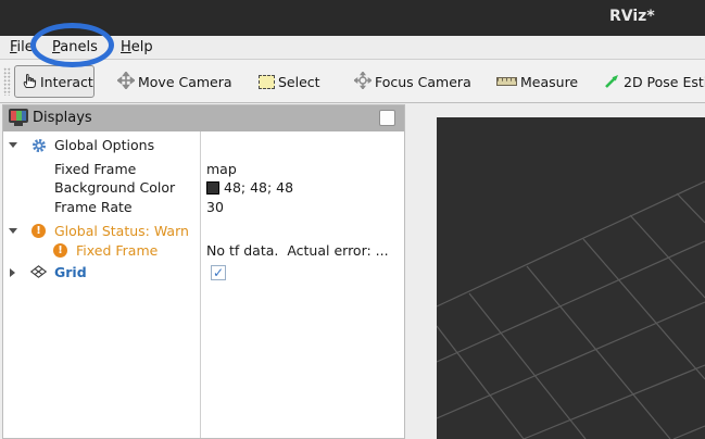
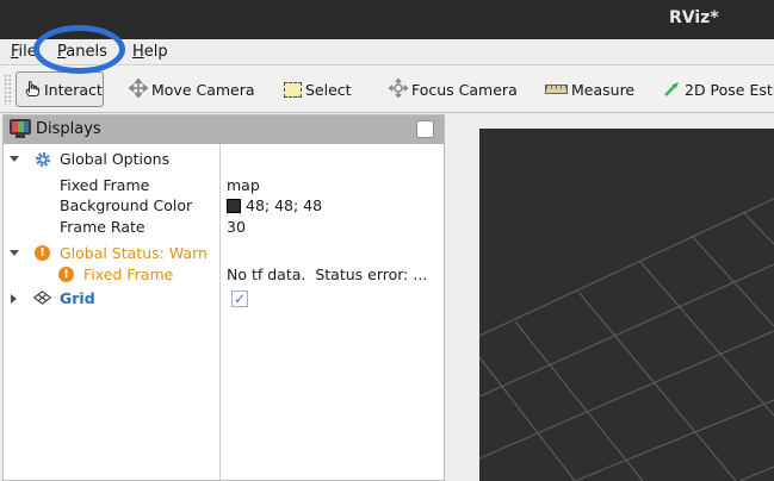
  RViz*
  File
  Panels
  Help
  Interact
  Move Camera
  Select
  Focus Camera
  Measure
  2D Pose Est
  Displays
  Global Options
  Fixed Frame
  map
  Background Color
  48; 48; 48
  Frame Rate
  30
  !
  Global Status: Warn
  !
  Fixed Frame
- No tf data. Actual error: ...
+ No tf data. Status error: ...
  Grid
  ✓
